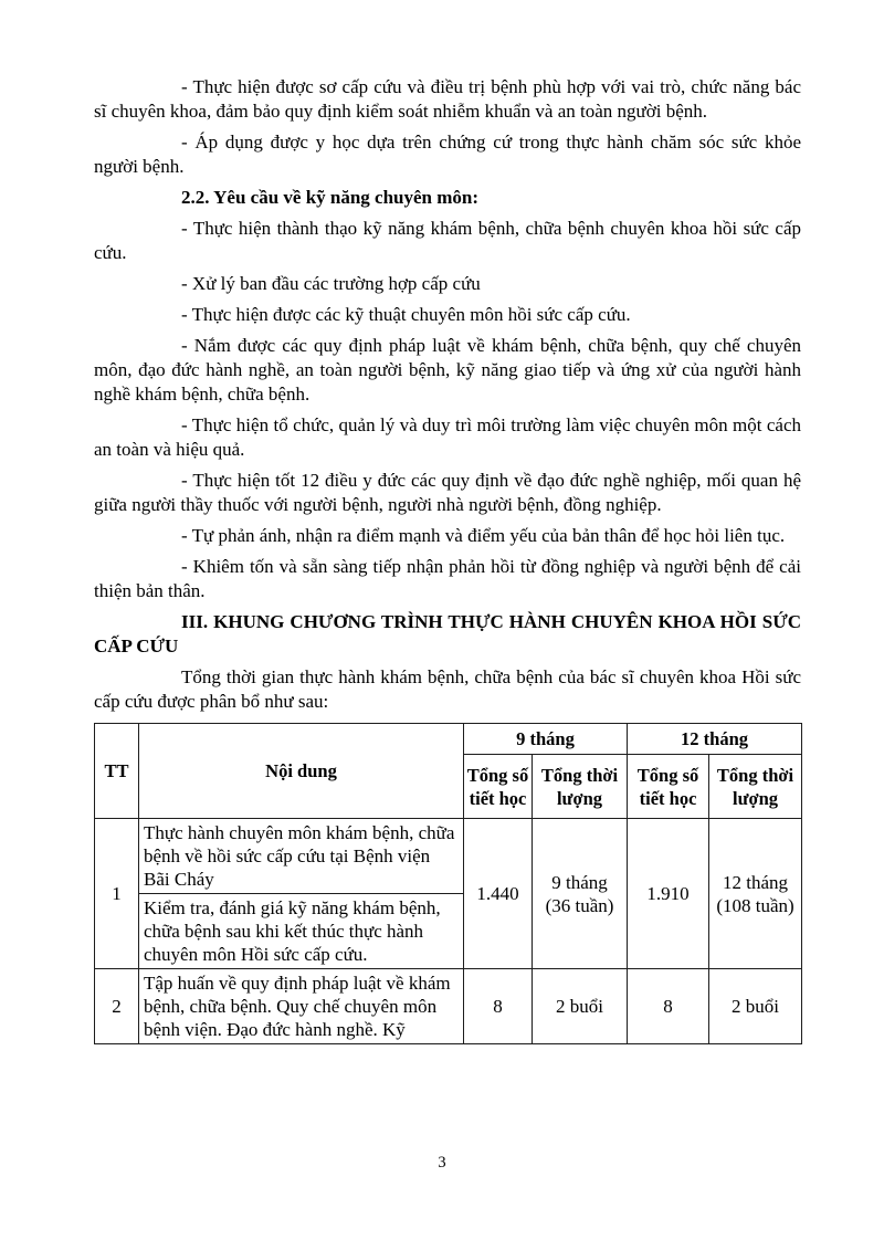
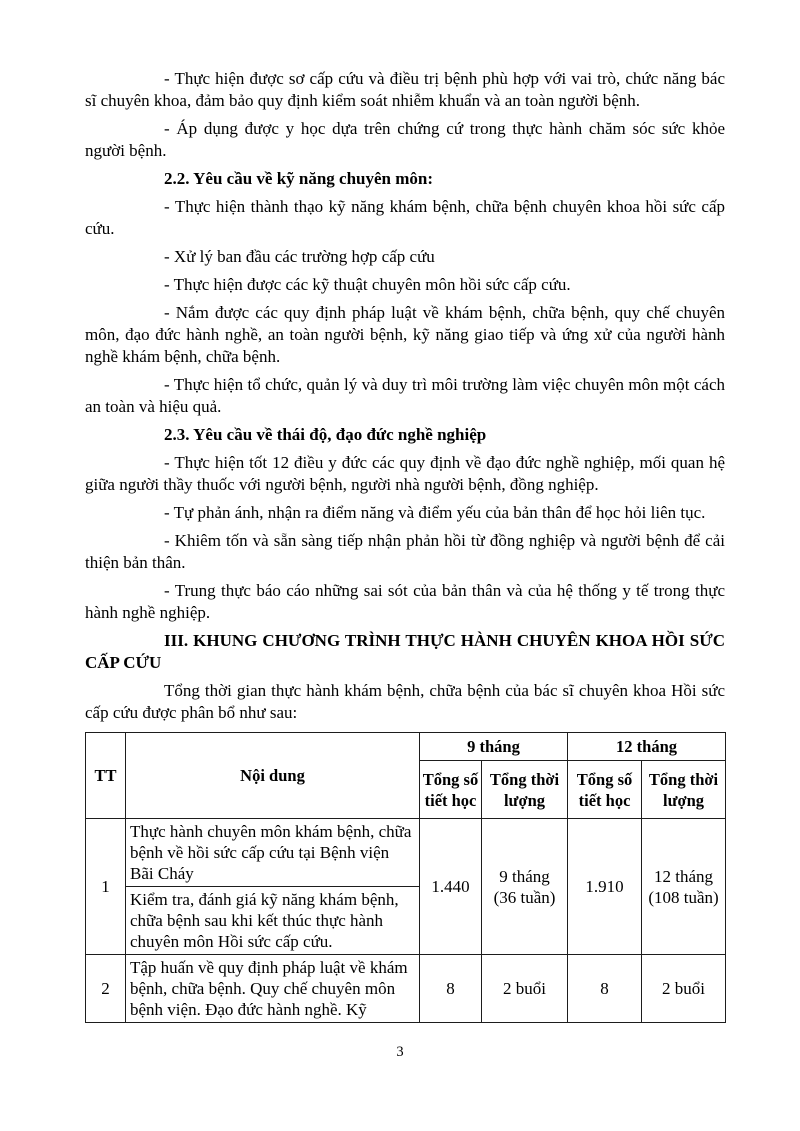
  - Thực hiện được sơ cấp cứu và điều trị bệnh phù hợp với vai trò, chức năng bác sĩ chuyên khoa, đảm bảo quy định kiểm soát nhiễm khuẩn và an toàn người bệnh.
  - Áp dụng được y học dựa trên chứng cứ trong thực hành chăm sóc sức khỏe người bệnh.
  2.2. Yêu cầu về kỹ năng chuyên môn:
  - Thực hiện thành thạo kỹ năng khám bệnh, chữa bệnh chuyên khoa hồi sức cấp cứu.
  - Xử lý ban đầu các trường hợp cấp cứu
  - Thực hiện được các kỹ thuật chuyên môn hồi sức cấp cứu.
  - Nắm được các quy định pháp luật về khám bệnh, chữa bệnh, quy chế chuyên môn, đạo đức hành nghề, an toàn người bệnh, kỹ năng giao tiếp và ứng xử của người hành nghề khám bệnh, chữa bệnh.
  - Thực hiện tổ chức, quản lý và duy trì môi trường làm việc chuyên môn một cách an toàn và hiệu quả.
+ 2.3. Yêu cầu về thái độ, đạo đức nghề nghiệp
  - Thực hiện tốt 12 điều y đức các quy định về đạo đức nghề nghiệp, mối quan hệ giữa người thầy thuốc với người bệnh, người nhà người bệnh, đồng nghiệp.
- - Tự phản ánh, nhận ra điểm mạnh và điểm yếu của bản thân để học hỏi liên tục.
+ - Tự phản ánh, nhận ra điểm năng và điểm yếu của bản thân để học hỏi liên tục.
  - Khiêm tốn và sẵn sàng tiếp nhận phản hồi từ đồng nghiệp và người bệnh để cải thiện bản thân.
+ - Trung thực báo cáo những sai sót của bản thân và của hệ thống y tế trong thực hành nghề nghiệp.
  III. KHUNG CHƯƠNG TRÌNH THỰC HÀNH CHUYÊN KHOA HỒI SỨC CẤP CỨU
  Tổng thời gian thực hành khám bệnh, chữa bệnh của bác sĩ chuyên khoa Hồi sức cấp cứu được phân bổ như sau:
  TT	Nội dung	9 tháng	12 tháng
  Tổng số tiết học	Tổng thời lượng	Tổng số tiết học	Tổng thời lượng
  1	Thực hành chuyên môn khám bệnh, chữa bệnh về hồi sức cấp cứu tại Bệnh viện Bãi Cháy	1.440	9 tháng (36 tuần)	1.910	12 tháng (108 tuần)
  Kiểm tra, đánh giá kỹ năng khám bệnh, chữa bệnh sau khi kết thúc thực hành chuyên môn Hồi sức cấp cứu.
  2	Tập huấn về quy định pháp luật về khám bệnh, chữa bệnh. Quy chế chuyên môn bệnh viện. Đạo đức hành nghề. Kỹ	8	2 buổi	8	2 buổi
  3
